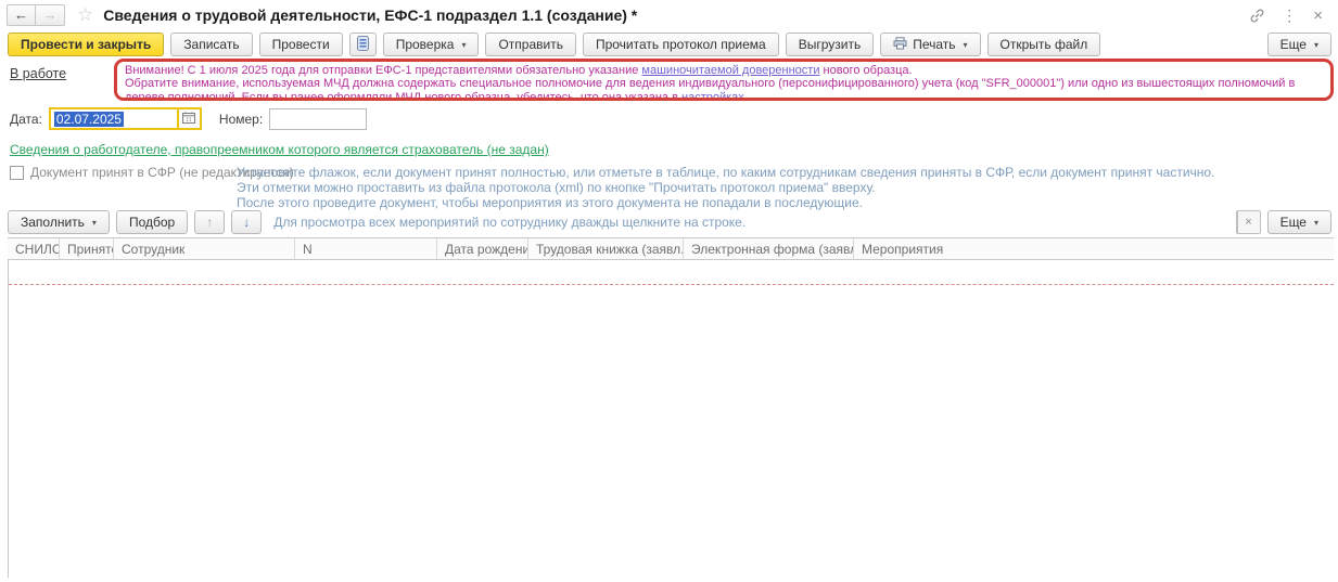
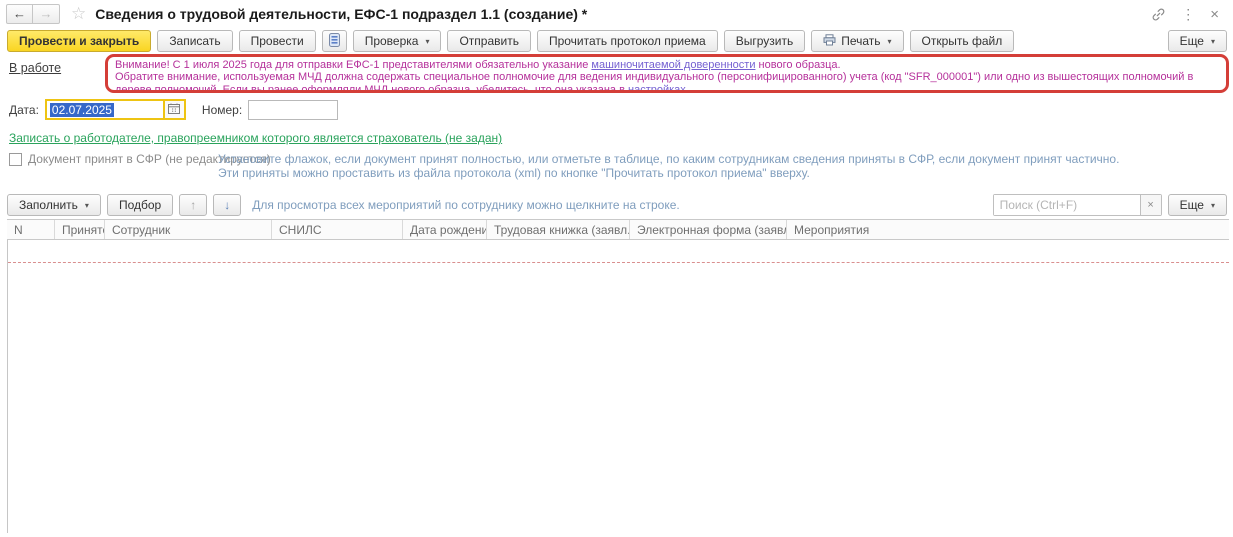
  ←
  →
  ☆
  Сведения о трудовой деятельности, ЕФС-1 подраздел 1.1 (создание) *
  ⋮
  ×
  Провести и закрыть
  Записать
  Провести
  Проверка
  ▾
  Отправить
  Прочитать протокол приема
  Выгрузить
  Печать
  ▾
  Открыть файл
  Еще
  ▾
  В работе
  Внимание! С 1 июля 2025 года для отправки ЕФС-1 представителями обязательно указание машиночитаемой доверенности нового образца.
  Обратите внимание, используемая МЧД должна содержать специальное полномочие для ведения индивидуального (персонифицированного) учета (код "SFR_000001") или одно из вышестоящих полномочий в дереве полномочий. Если вы ранее оформляли МЧД нового образца, убедитесь, что она указана в настройках.
  Дата:
  02.07.2025
  Номер:
- Сведения о работодателе, правопреемником которого является страхователь (не задан)
+ Записать о работодателе, правопреемником которого является страхователь (не задан)
  Документ принят в СФР (не редактируется)
  Установите флажок, если документ принят полностью, или отметьте в таблице, по каким сотрудникам сведения приняты в СФР, если документ принят частично.
- Эти отметки можно проставить из файла протокола (xml) по кнопке "Прочитать протокол приема" вверху.
+ Эти приняты можно проставить из файла протокола (xml) по кнопке "Прочитать протокол приема" вверху.
- После этого проведите документ, чтобы мероприятия из этого документа не попадали в последующие.
  Заполнить
  ▾
  Подбор
  ↑
  ↓
- Для просмотра всех мероприятий по сотруднику дважды щелкните на строке.
+ Для просмотра всех мероприятий по сотруднику можно щелкните на строке.
+ Поиск (Ctrl+F)
  ×
  Еще
  ▾
- СНИЛС
+ N
  Принят
  Сотрудник
- N
+ СНИЛС
  Дата рождени
  Трудовая книжка (заявл.
  Электронная форма (заявл
  Мероприятия
